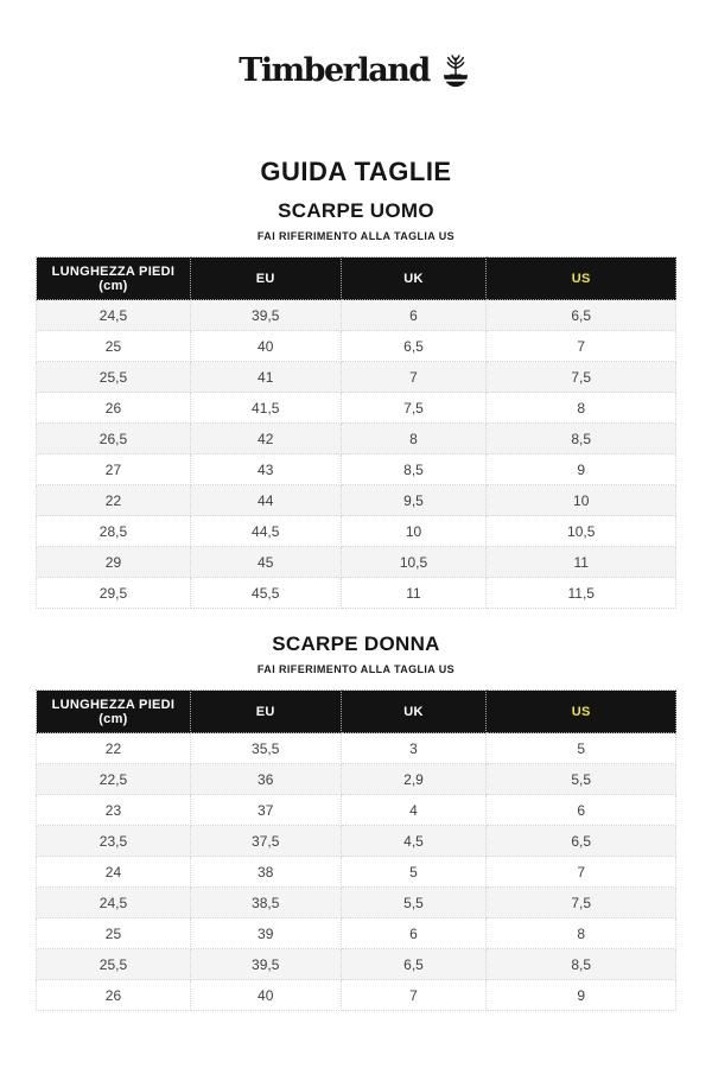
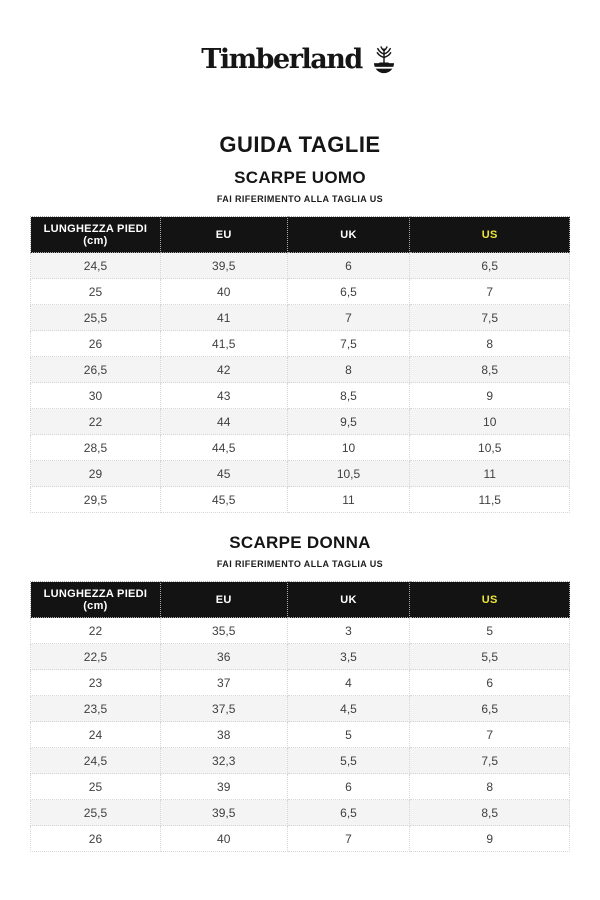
  Timberland
  GUIDA TAGLIE
  SCARPE UOMO
  FAI RIFERIMENTO ALLA TAGLIA US
  LUNGHEZZA PIEDI (cm)	EU	UK	US
  24,5	39,5	6	6,5
  25	40	6,5	7
  25,5	41	7	7,5
  26	41,5	7,5	8
  26,5	42	8	8,5
- 27	43	8,5	9
+ 30	43	8,5	9
  22	44	9,5	10
  28,5	44,5	10	10,5
  29	45	10,5	11
  29,5	45,5	11	11,5
  SCARPE DONNA
  FAI RIFERIMENTO ALLA TAGLIA US
  LUNGHEZZA PIEDI (cm)	EU	UK	US
  22	35,5	3	5
- 22,5	36	2,9	5,5
+ 22,5	36	3,5	5,5
  23	37	4	6
  23,5	37,5	4,5	6,5
  24	38	5	7
- 24,5	38,5	5,5	7,5
+ 24,5	32,3	5,5	7,5
  25	39	6	8
  25,5	39,5	6,5	8,5
  26	40	7	9
